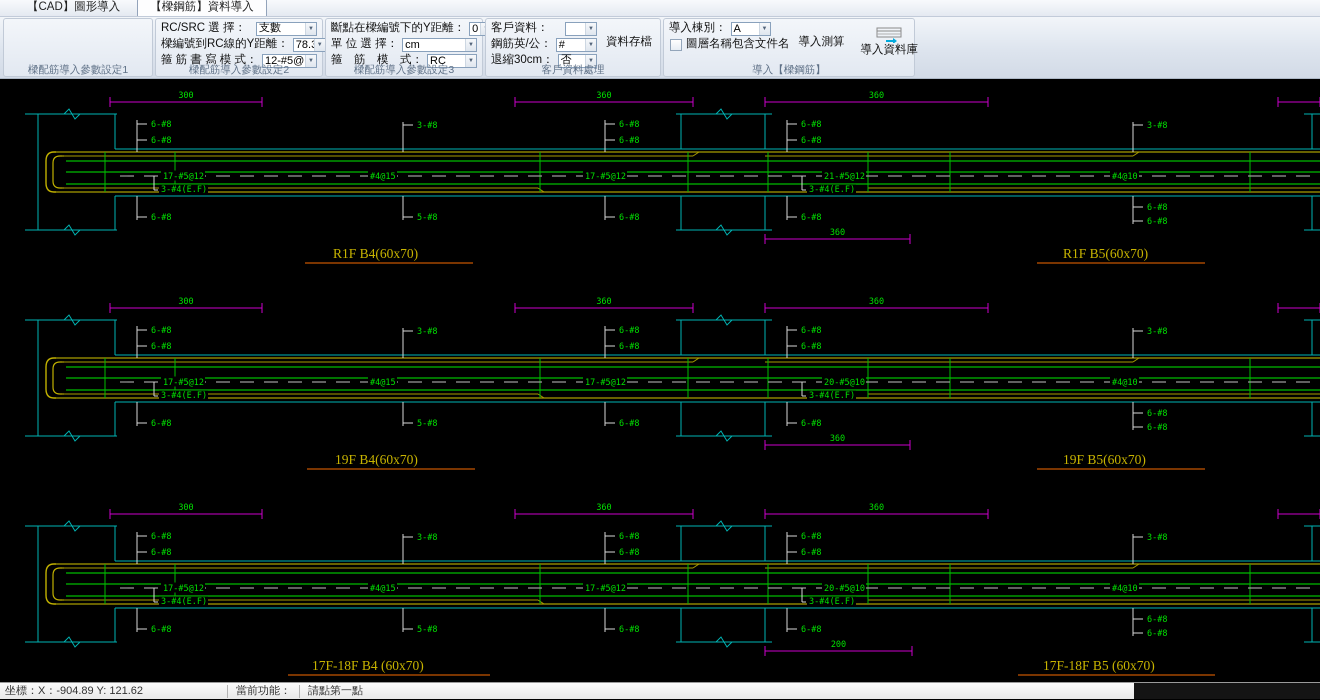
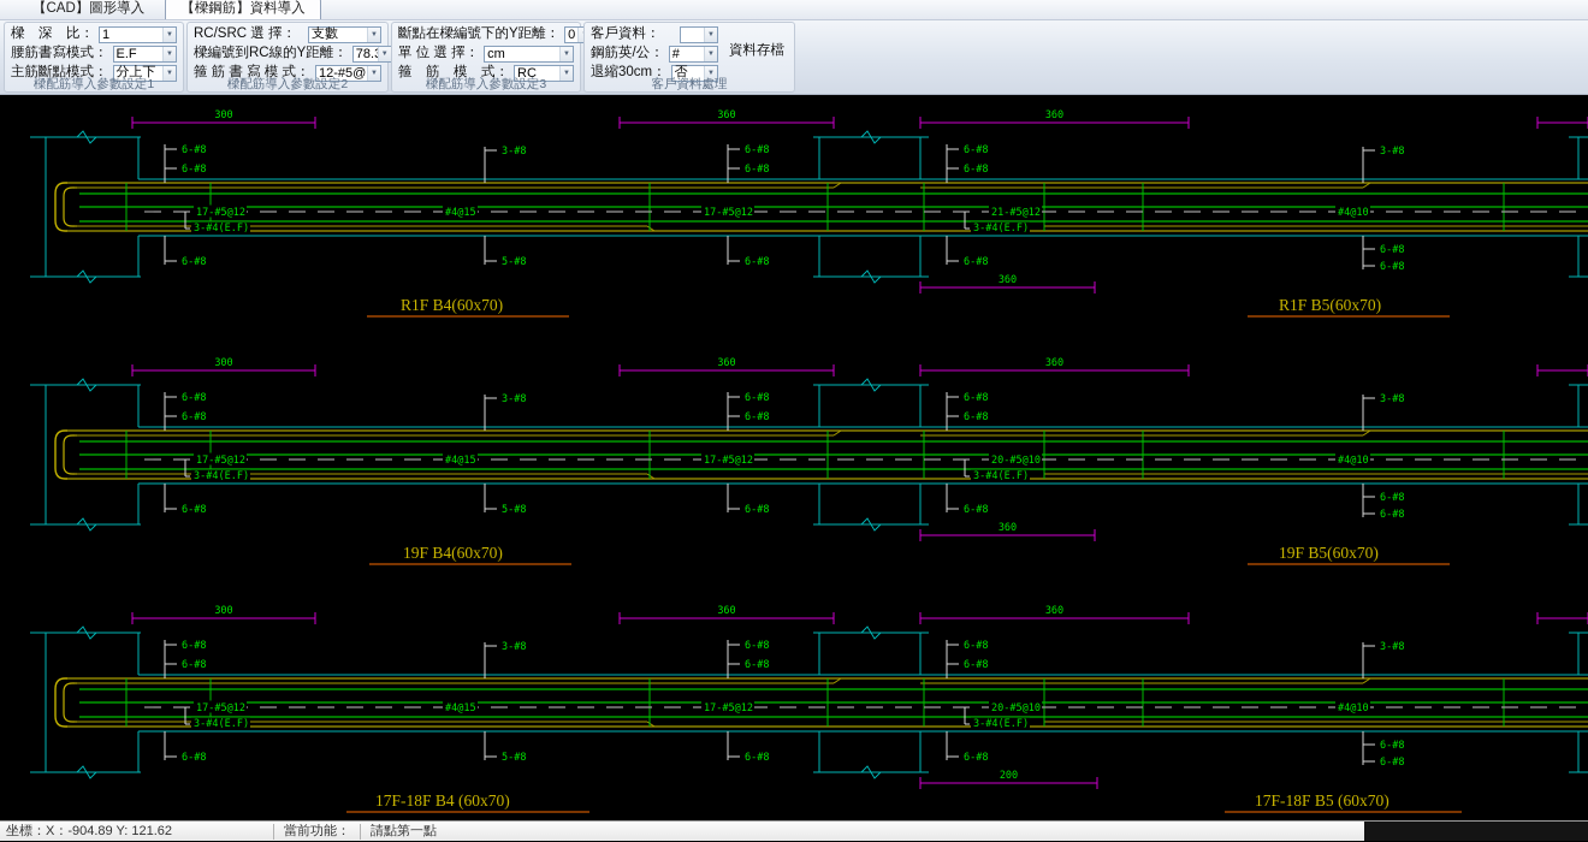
  【CAD】圖形導入
  【樑鋼筋】資料導入
+ 樑 深 比：
+ 1
+ 腰筋書寫模式：
+ E.F
+ 主筋斷點模式：
+ 分上下
  樑配筋導入參數設定1
  RC/SRC 選 擇：
  支數
  樑編號到RC線的Y距離：
  箍 筋 書 寫 模 式：
  樑配筋導入參數設定2
  斷點在樑編號下的Y距離：
  0
  單 位 選 擇：
  cm
  箍 筋 模 式：
  RC
  樑配筋導入參數設定3
  客戶資料：
  鋼筋英/公：
  #
  退縮30cm：
  否
  資料存檔
  客戶資料處理
- 導入棟別：
- A
- 圖層名稱包含文件名
- 導入測算
- 導入資料庫
- 導入【樑鋼筋】
  300
  360
  360
  360
  6-#8
  6-#8
  6-#8
  3-#8
  5-#8
  6-#8
  6-#8
  6-#8
  6-#8
  6-#8
  6-#8
  3-#8
  6-#8
  6-#8
  17-#5@12
  #4@15
  17-#5@12
  21-#5@12
  #4@10
  3-#4(E.F)
  3-#4(E.F)
  R1F B4(60x70)
  R1F B5(60x70)
  300
  360
  360
  360
  6-#8
  6-#8
  6-#8
  3-#8
  5-#8
  6-#8
  6-#8
  6-#8
  6-#8
  6-#8
  6-#8
  3-#8
  6-#8
  6-#8
  17-#5@12
  #4@15
  17-#5@12
  20-#5@10
  #4@10
  3-#4(E.F)
  3-#4(E.F)
  19F B4(60x70)
  19F B5(60x70)
  300
  360
  360
  200
  6-#8
  6-#8
  6-#8
  3-#8
  5-#8
  6-#8
  6-#8
  6-#8
  6-#8
  6-#8
  6-#8
  3-#8
  6-#8
  6-#8
  17-#5@12
  #4@15
  17-#5@12
  20-#5@10
  #4@10
  3-#4(E.F)
  3-#4(E.F)
  17F-18F B4 (60x70)
  17F-18F B5 (60x70)
  坐標：X：-904.89 Y: 121.62
  當前功能：
  請點第一點
